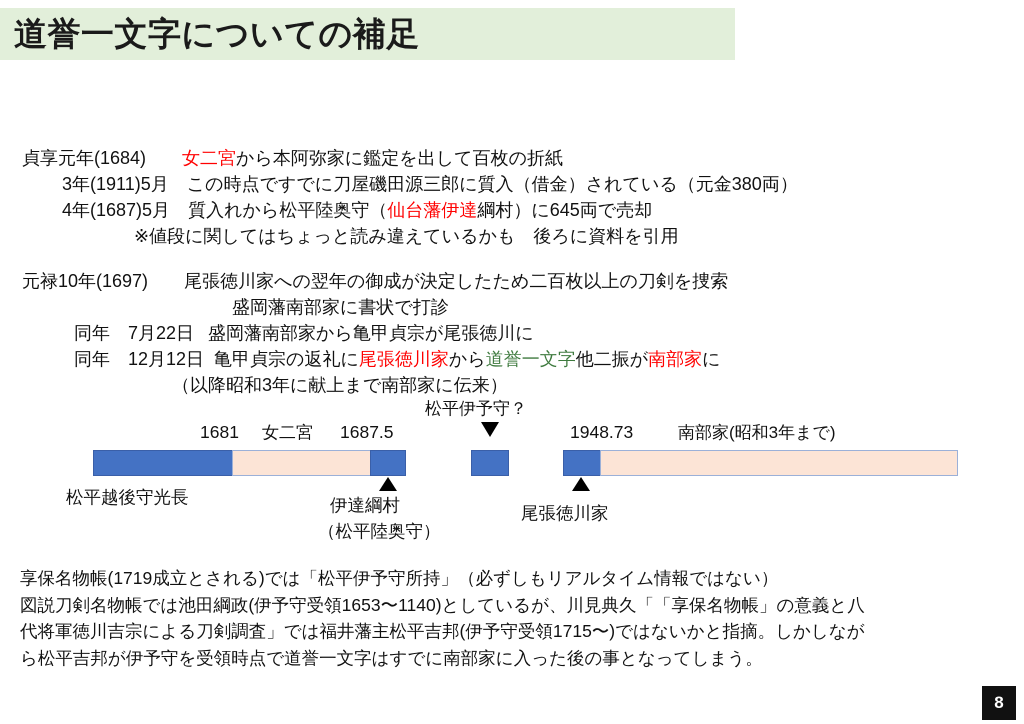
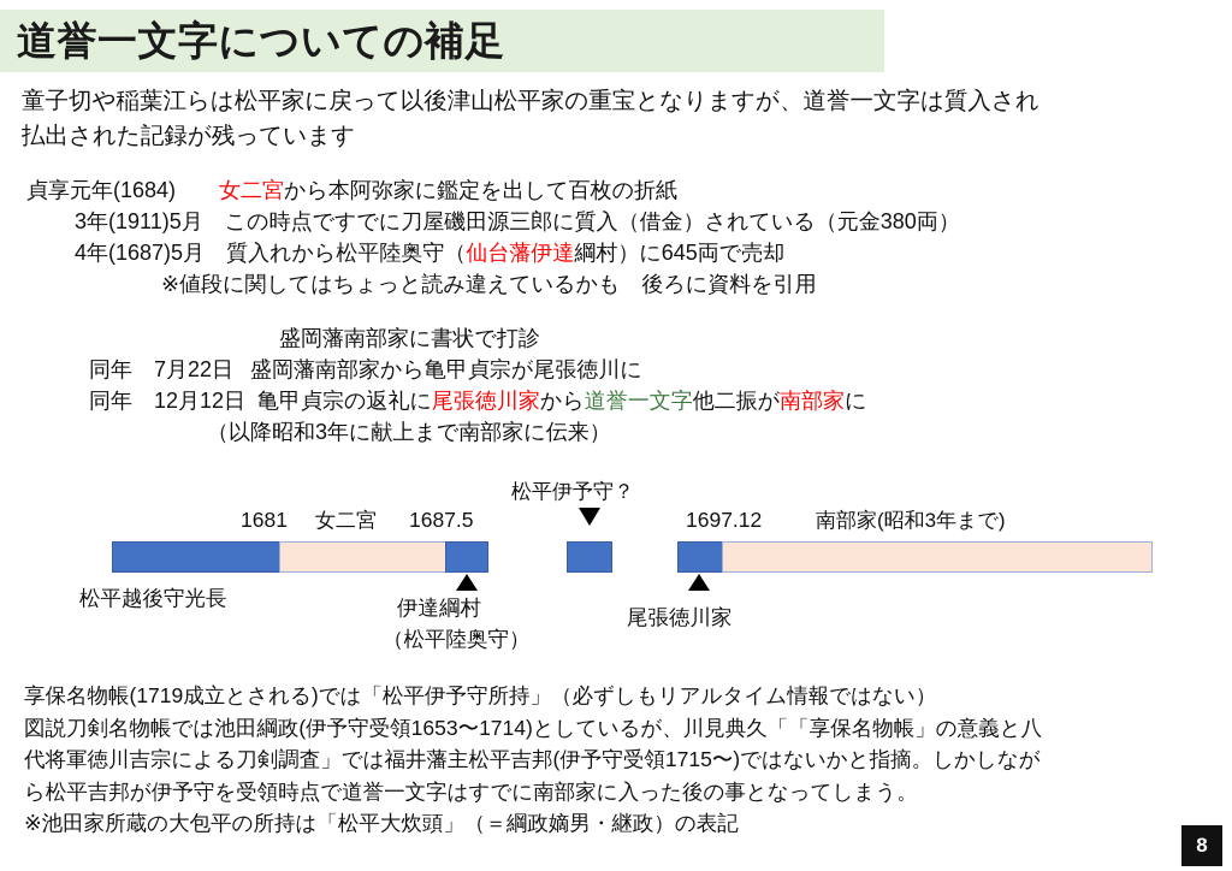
  道誉一文字についての補足
+ 童子切や稲葉江らは松平家に戻って以後津山松平家の重宝となりますが、道誉一文字は質入され
+ 払出された記録が残っています
  貞享元年(1684) 女二宮から本阿弥家に鑑定を出して百枚の折紙
  3年(1911)5月 この時点ですでに刀屋磯田源三郎に質入（借金）されている（元金380両）
  4年(1687)5月 質入れから松平陸奥守（仙台藩伊達綱村）に645両で売却
  ※値段に関してはちょっと読み違えているかも 後ろに資料を引用
- 元禄10年(1697) 尾張徳川家への翌年の御成が決定したため二百枚以上の刀剣を捜索
  盛岡藩南部家に書状で打診
  同年 7月22日 盛岡藩南部家から亀甲貞宗が尾張徳川に
  同年 12月12日 亀甲貞宗の返礼に尾張徳川家から道誉一文字他二振が南部家に
  （以降昭和3年に献上まで南部家に伝来）
  1681
  女二宮
  1687.5
  松平伊予守？
- 1948.73
+ 1697.12
  南部家(昭和3年まで)
  松平越後守光長
  伊達綱村
  （松平陸奥守）
  尾張徳川家
  享保名物帳(1719成立とされる)では「松平伊予守所持」（必ずしもリアルタイム情報ではない）
- 図説刀剣名物帳では池田綱政(伊予守受領1653〜1140)としているが、川見典久「「享保名物帳」の意義と八
+ 図説刀剣名物帳では池田綱政(伊予守受領1653〜1714)としているが、川見典久「「享保名物帳」の意義と八
  代将軍徳川吉宗による刀剣調査」では福井藩主松平吉邦(伊予守受領1715〜)ではないかと指摘。しかしなが
  ら松平吉邦が伊予守を受領時点で道誉一文字はすでに南部家に入った後の事となってしまう。
+ ※池田家所蔵の大包平の所持は「松平大炊頭」（＝綱政嫡男・継政）の表記
  8
